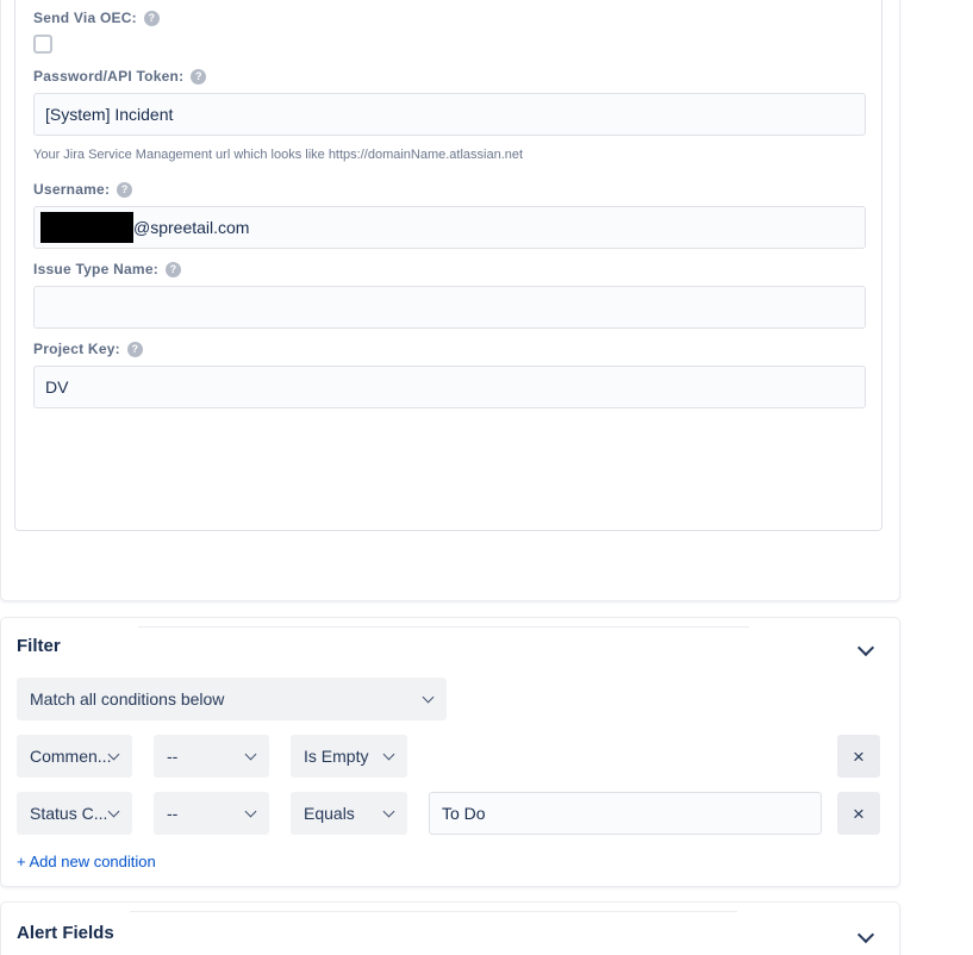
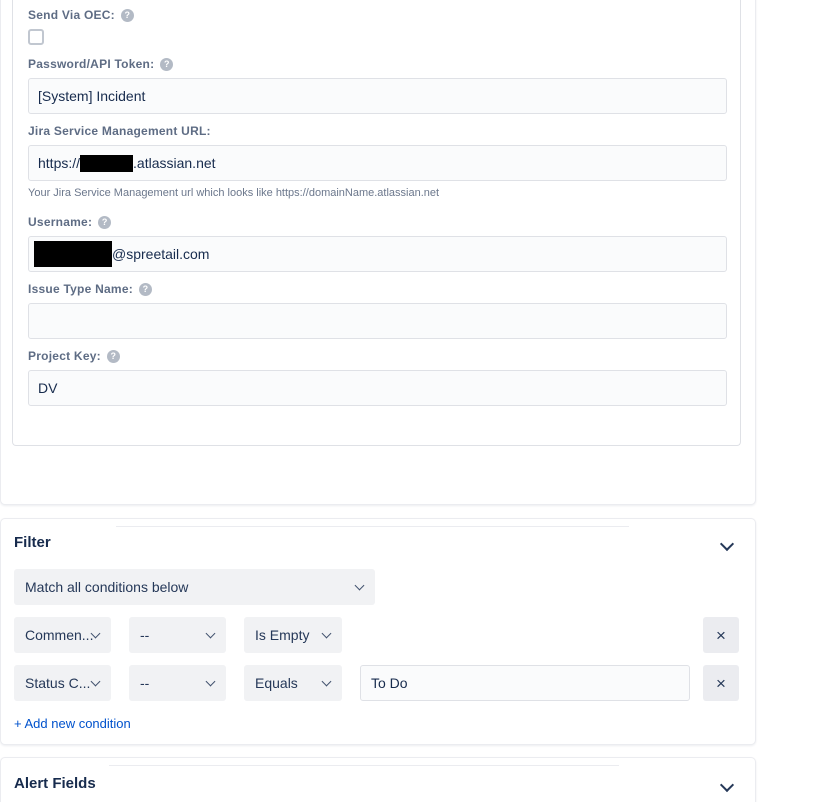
  Send Via OEC:
  ?
  Password/API Token:
  ?
  [System] Incident
+ Jira Service Management URL:
+ https://
+ .atlassian.net
  Your Jira Service Management url which looks like https://domainName.atlassian.net
  Username:
  ?
  @spreetail.com
  Issue Type Name:
  ?
  Project Key:
  ?
  DV
  Filter
  Match all conditions below
  Commen...
  --
  Is Empty
  ×
  Status C...
  --
  Equals
  To Do
  ×
  + Add new condition
  Alert Fields
